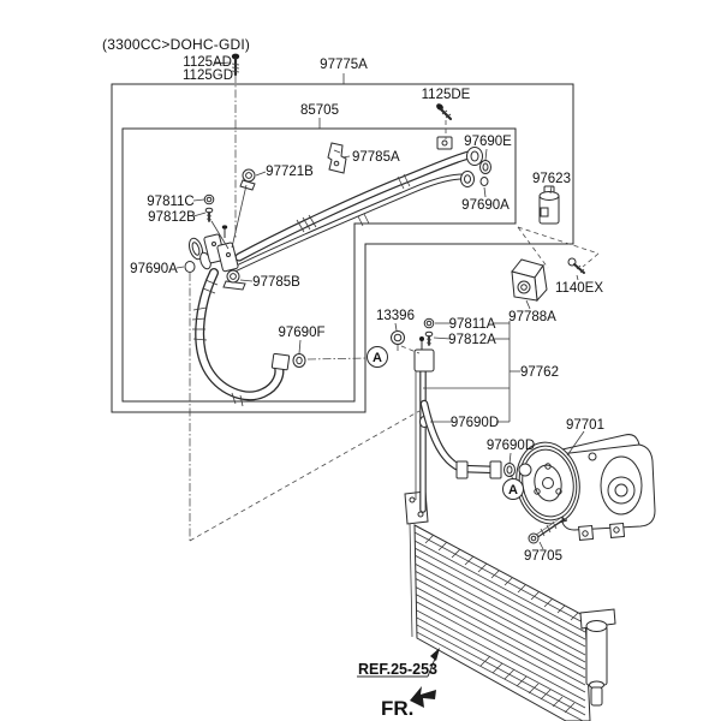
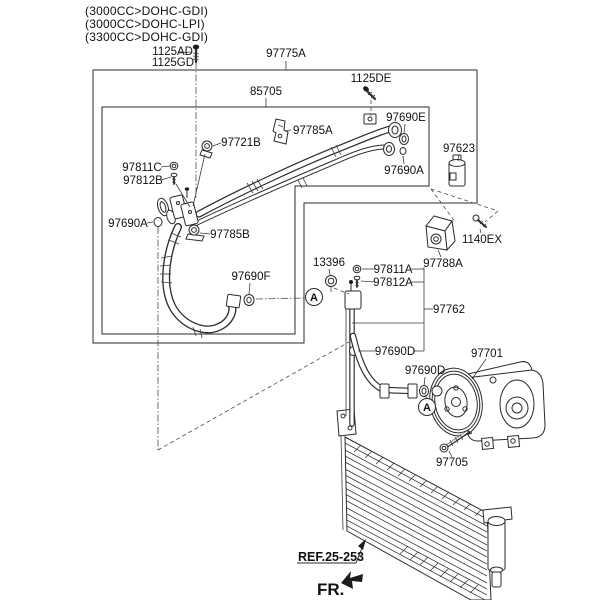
  A
  A
+ (3000CC>DOHC-GDI)
+ (3000CC>DOHC-LPI)
  (3300CC>DOHC-GDI)
  1125AD
  1125GD
  97775A
  85705
  1125DE
  97690E
  97690A
  97623
  97785A
  97721B
  97811C
  97812B
  97690A
  97785B
  1140EX
  97788A
  13396
  97811A
  97812A
  97690F
  97762
  97690D
  97690D
  97701
  97705
  REF.25-253
  FR.
